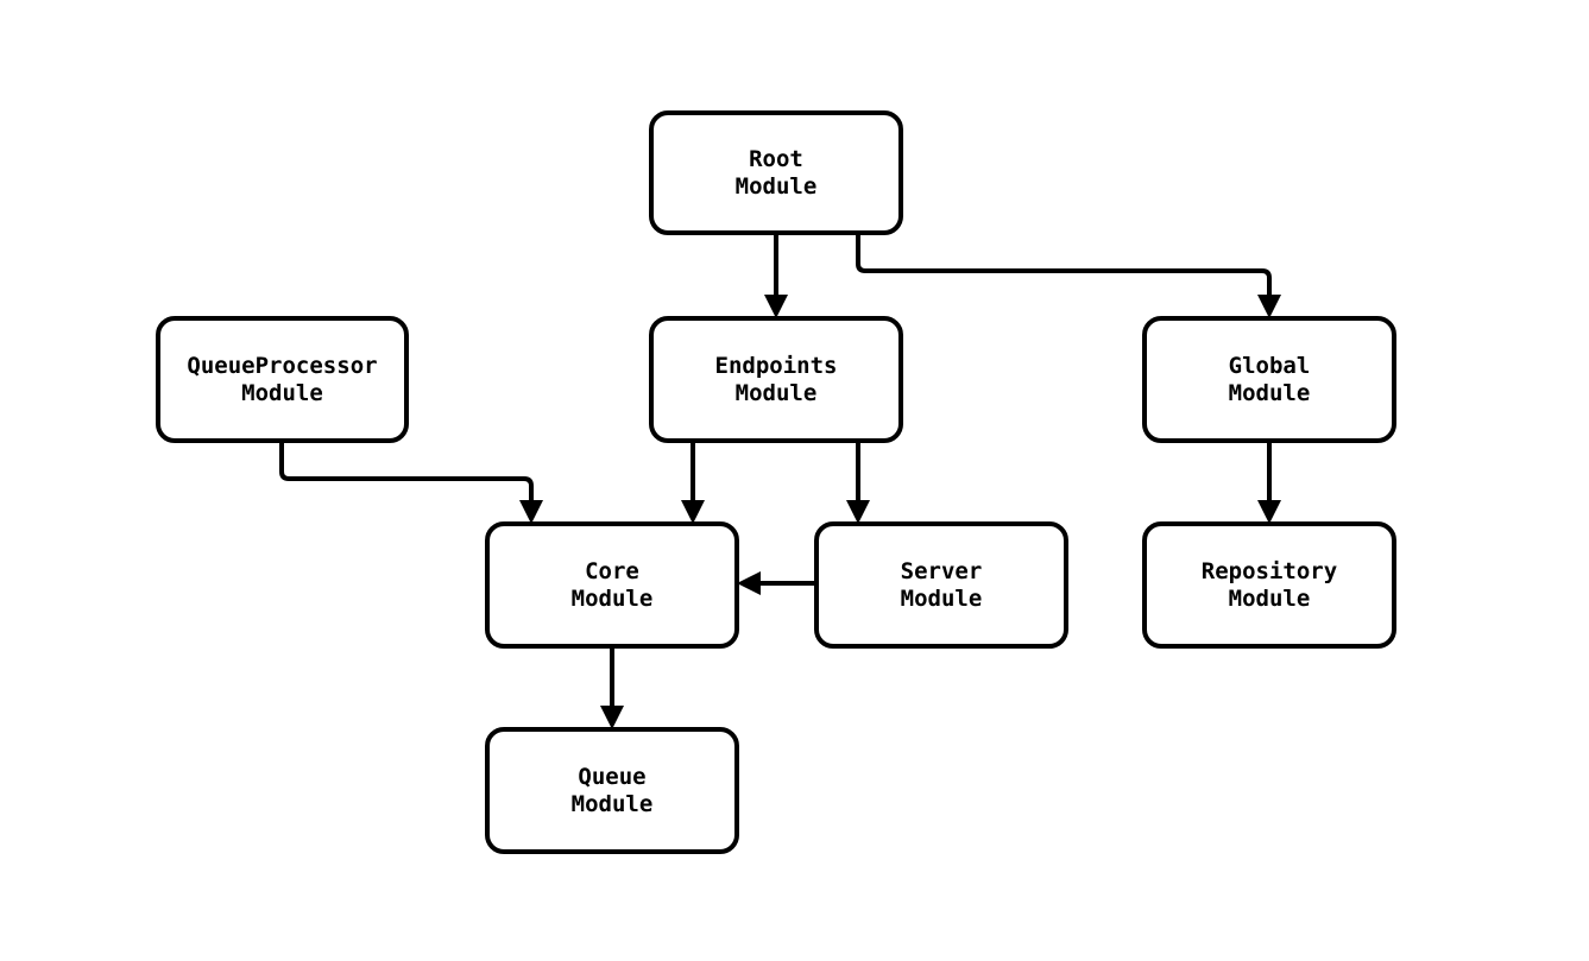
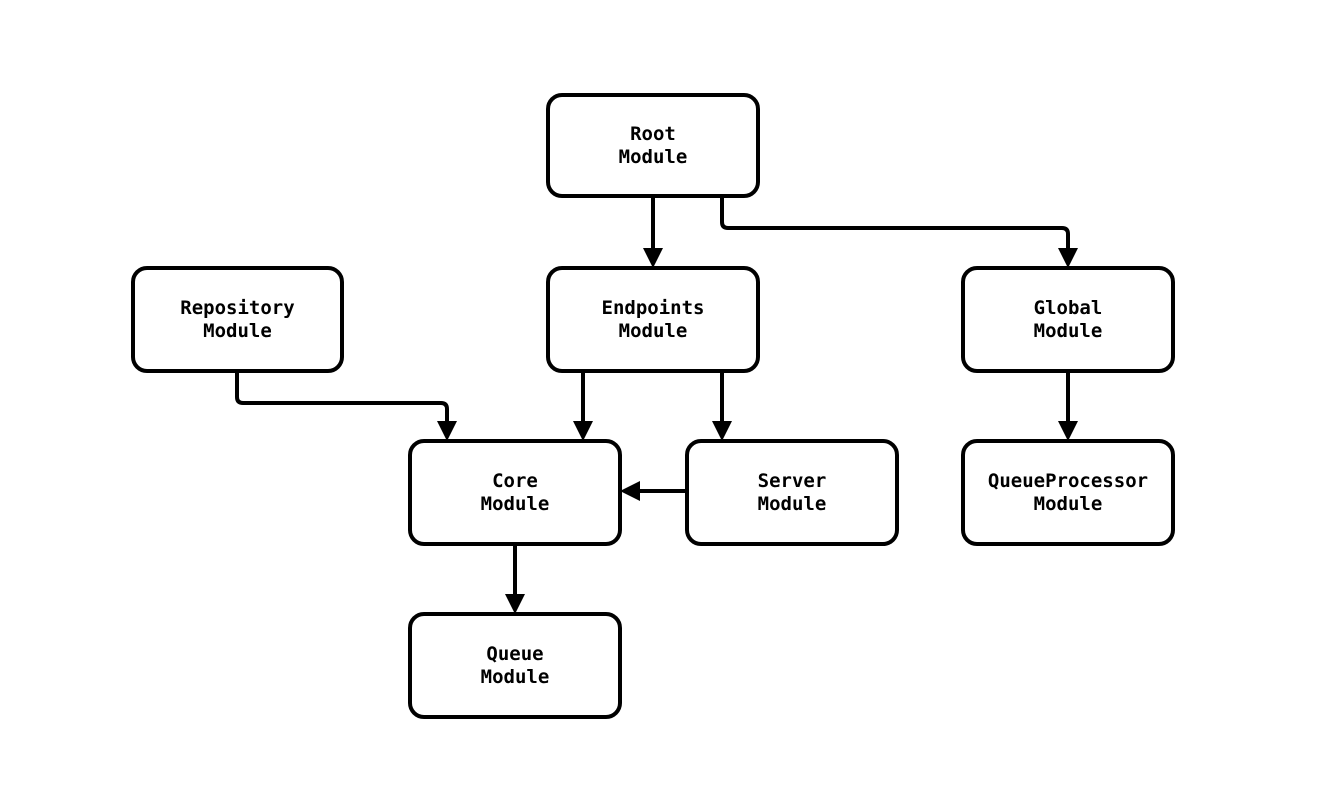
  Root
  Module
- QueueProcessor
+ Repository
  Module
  Endpoints
  Module
  Global
  Module
  Core
  Module
  Server
  Module
- Repository
+ QueueProcessor
  Module
  Queue
  Module
